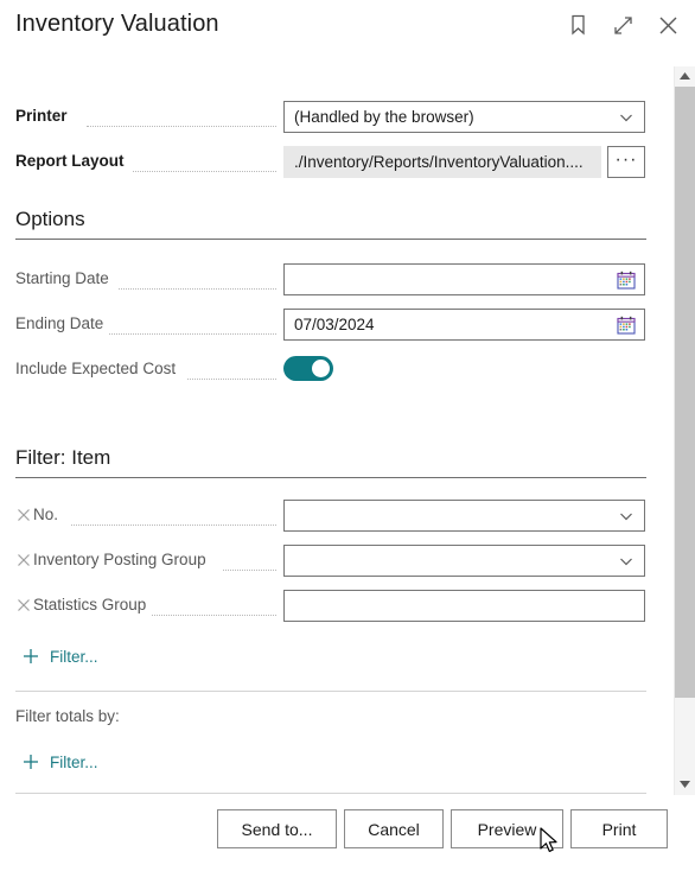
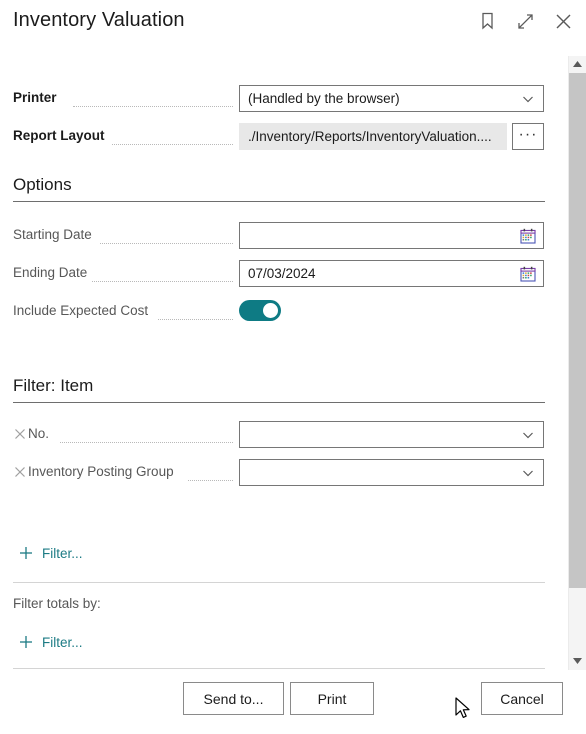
  Inventory Valuation
  Printer
  (Handled by the browser)
  Report Layout
  ./Inventory/Reports/InventoryValuation....
  ···
  Options
  Starting Date
  Ending Date
  07/03/2024
  Include Expected Cost
  Filter: Item
  No.
  Inventory Posting Group
- Statistics Group
  Filter...
  Filter totals by:
  Filter...
  Send to...
- Cancel
+ Print
- Preview
- Print
+ Cancel
